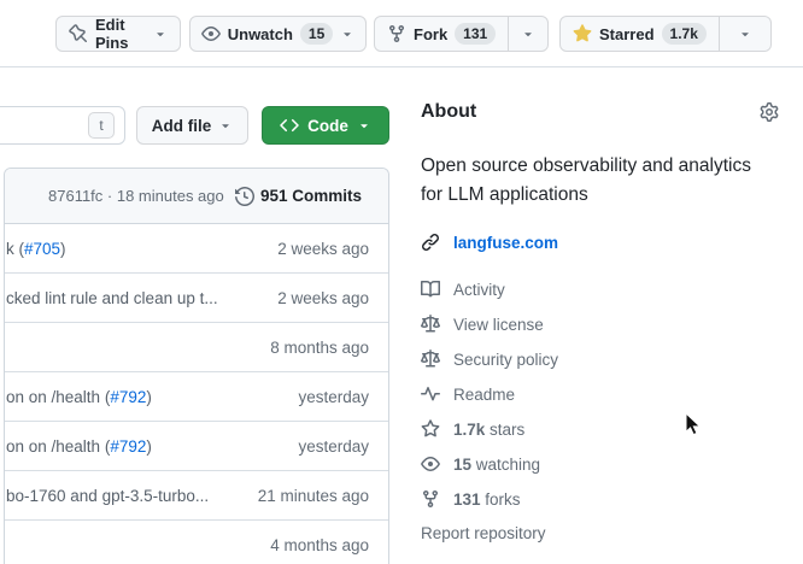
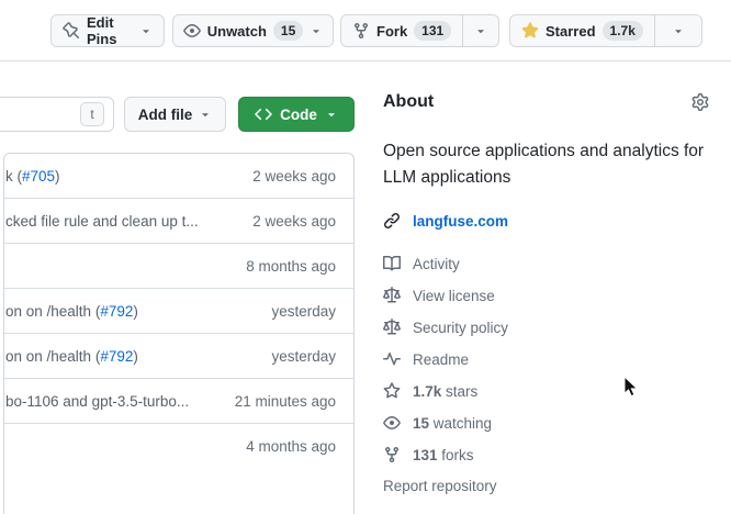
  Edit Pins
  Unwatch
  15
  Fork
  131
  Starred
  1.7k
  t
  Add file
  Code
- 87611fc · 18 minutes ago
- 951 Commits
  k (#705)
  2 weeks ago
- cked lint rule and clean up t...
+ cked file rule and clean up t...
  2 weeks ago
  8 months ago
  on on /health (#792)
  yesterday
  on on /health (#792)
  yesterday
- bo-1760 and gpt-3.5-turbo...
+ bo-1106 and gpt-3.5-turbo...
  21 minutes ago
  4 months ago
  About
- Open source observability and analytics for LLM applications
+ Open source applications and analytics for LLM applications
  langfuse.com
  Activity
  View license
  Security policy
  Readme
  1.7k stars
  15 watching
  131 forks
  Report repository
